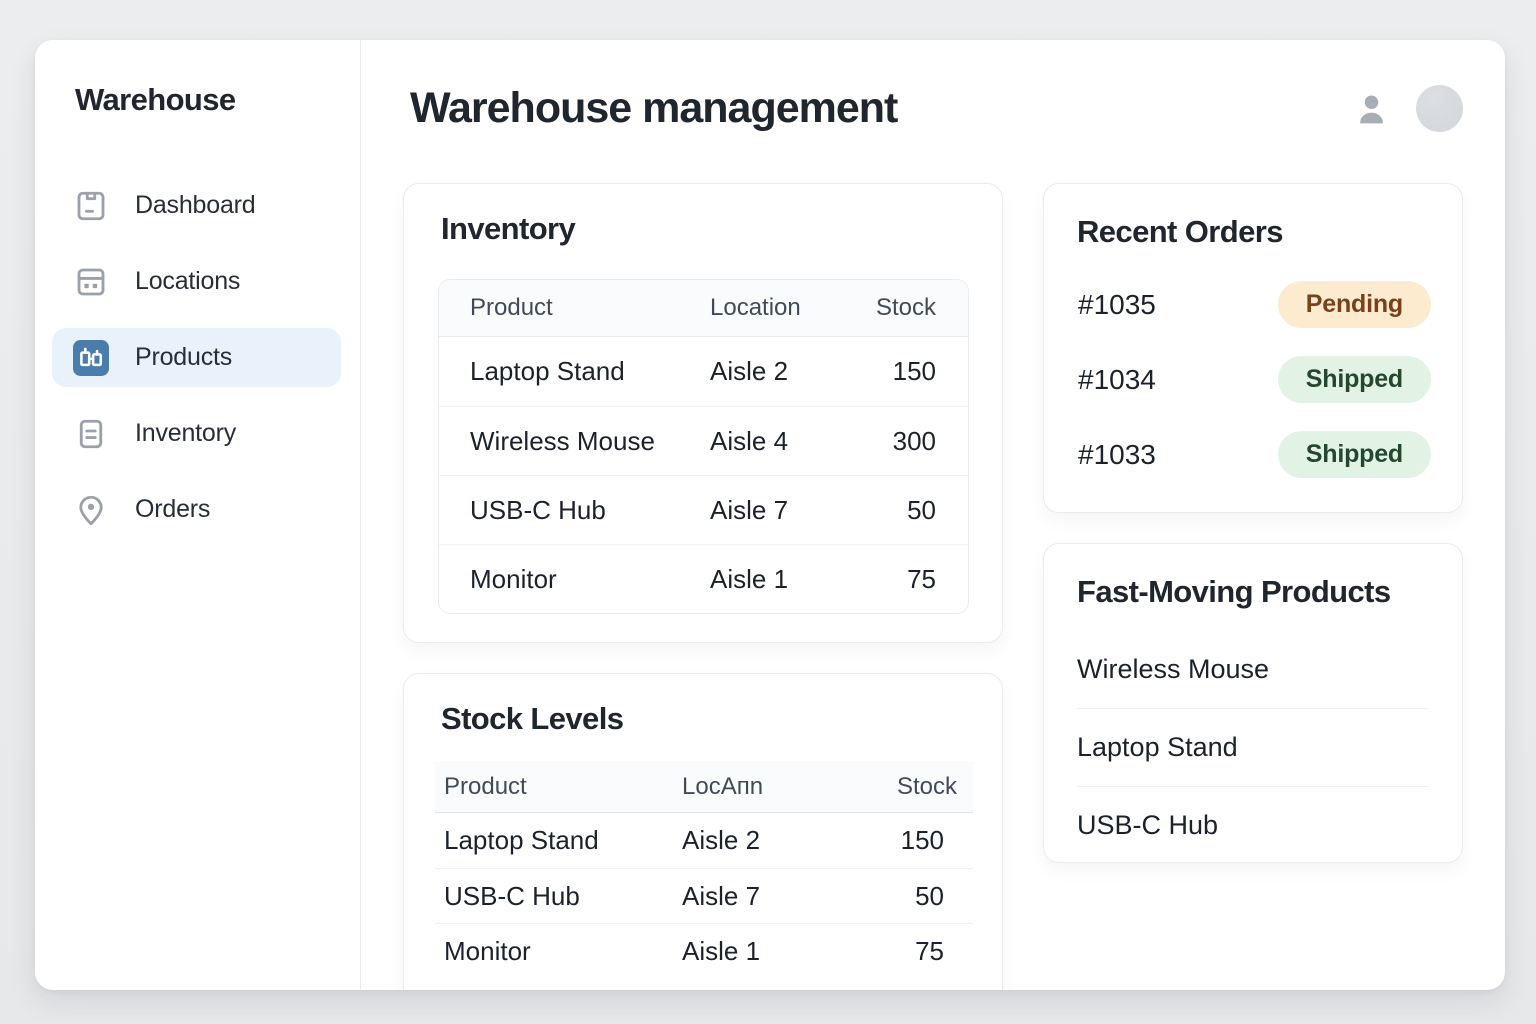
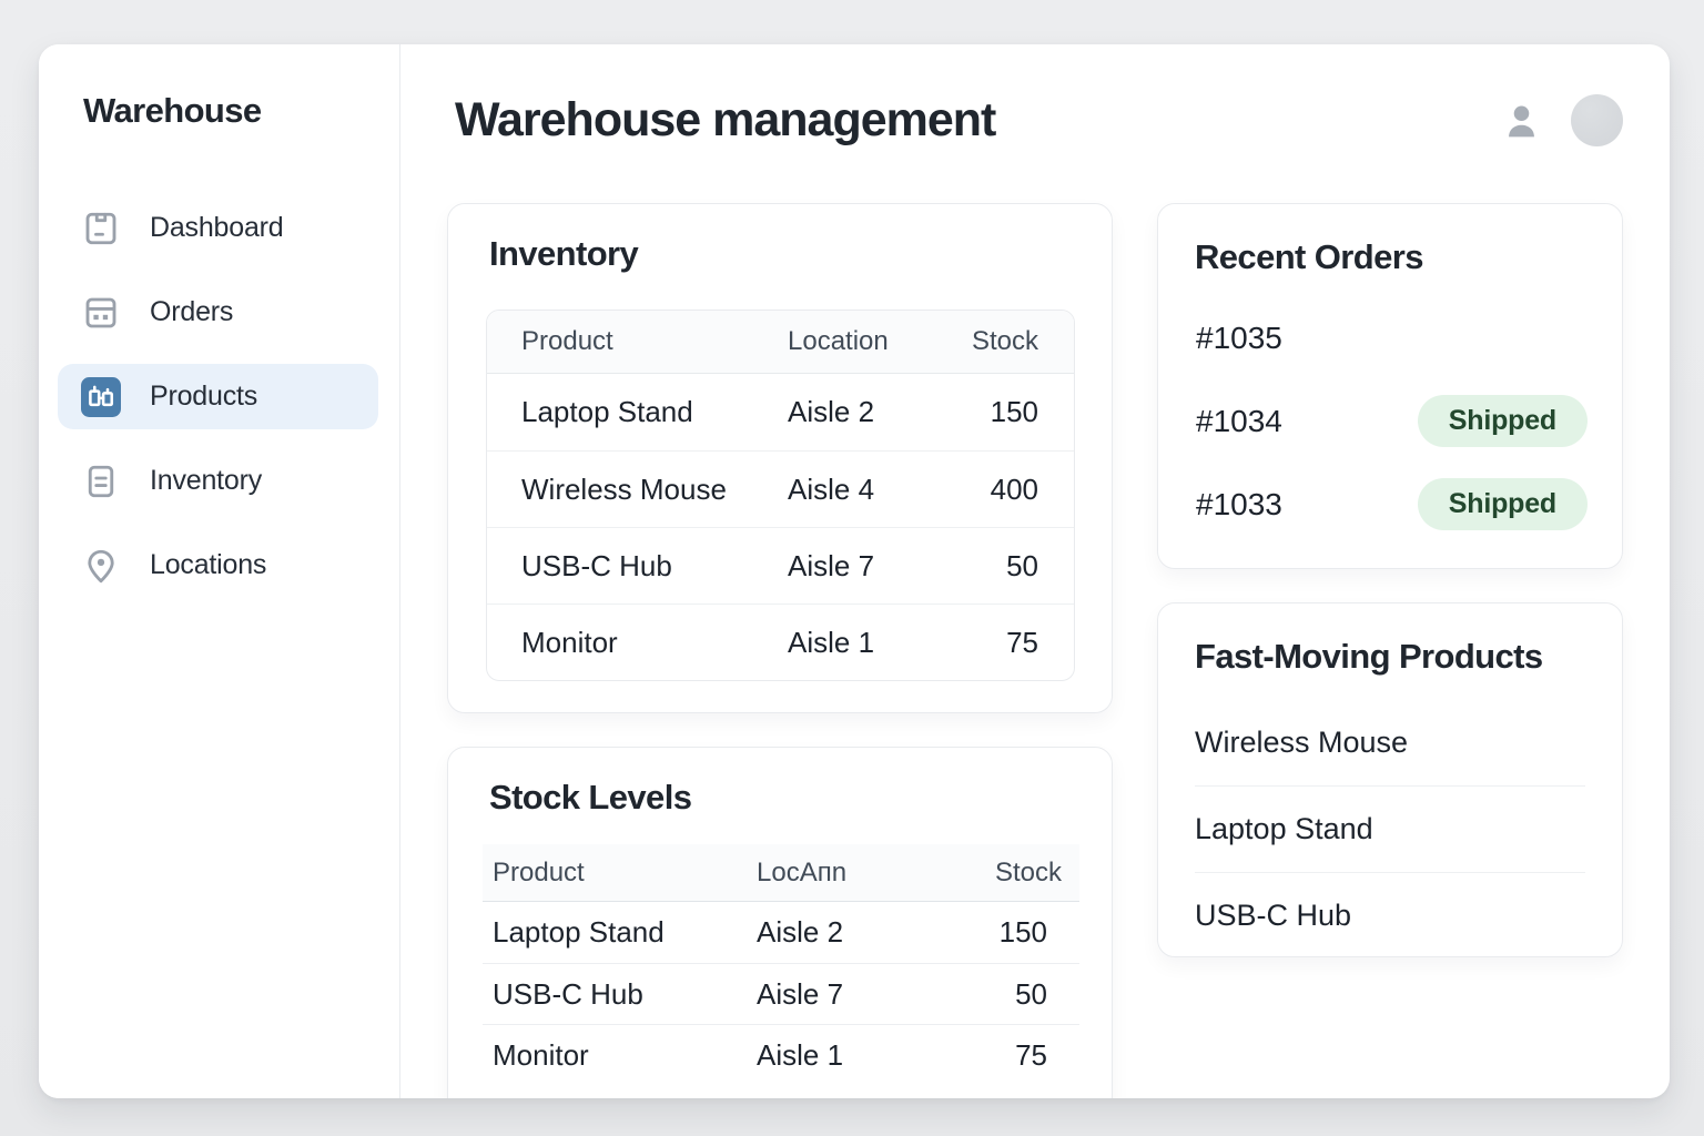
  Warehouse
  Dashboard
- Locations
+ Orders
  Products
  Inventory
- Orders
+ Locations
  Warehouse management
  Inventory
  Product
  Location
  Stock
  Laptop Stand
  Aisle 2
  150
  Wireless Mouse
  Aisle 4
- 300
+ 400
  USB-C Hub
  Aisle 7
  50
  Monitor
  Aisle 1
  75
  Recent Orders
  #1035
- Pending
  #1034
  Shipped
  #1033
  Shipped
  Fast-Moving Products
  Wireless Mouse
  Laptop Stand
  USB-C Hub
  Stock Levels
  Product
  LocAпn
  Stock
  Laptop Stand
  Aisle 2
  150
  USB-C Hub
  Aisle 7
  50
  Monitor
  Aisle 1
  75
